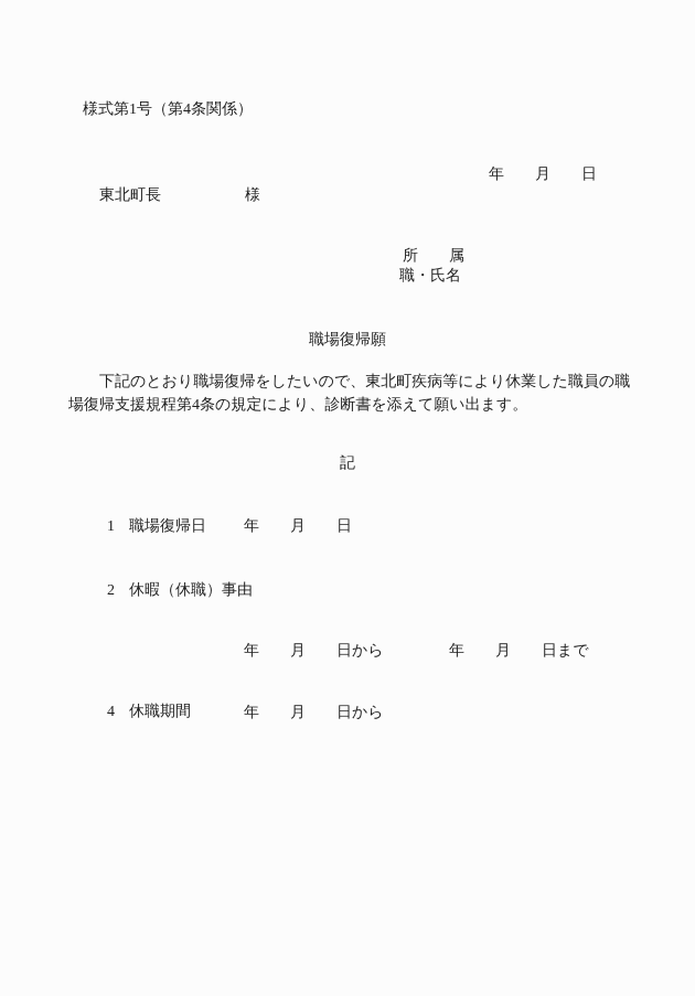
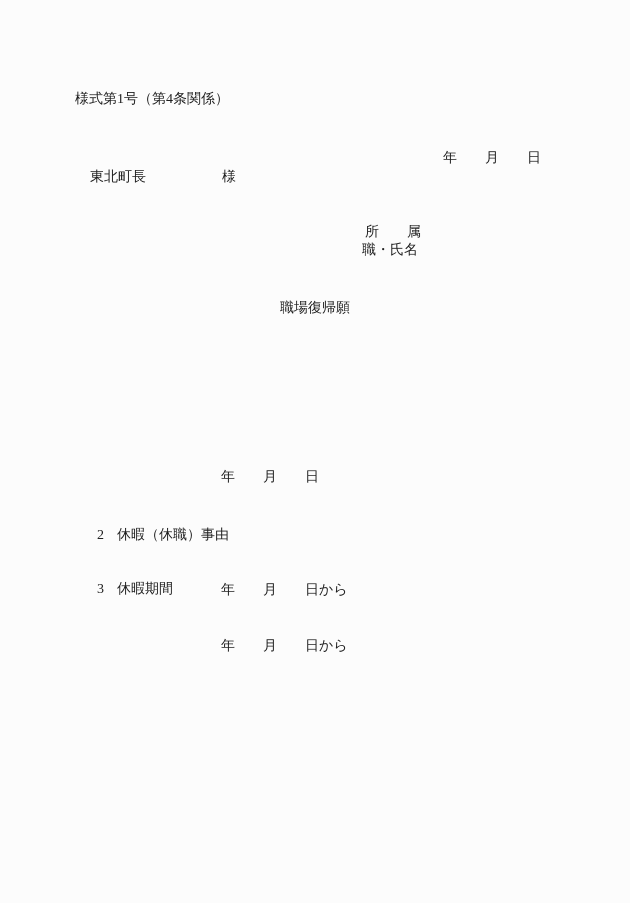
  様式第1号（第4条関係）
  年 月 日
  東北町長
  様
  所 属
  職・氏名
  職場復帰願
- 下記のとおり職場復帰をしたいので、東北町疾病等により休業した職員の職
- 場復帰支援規程第4条の規定により、診断書を添えて願い出ます。
- 記
- 1 職場復帰日
  年 月 日
  2 休暇（休職）事由
+ 3 休暇期間
  年 月 日から
- 年 月 日まで
- 4 休職期間
  年 月 日から
